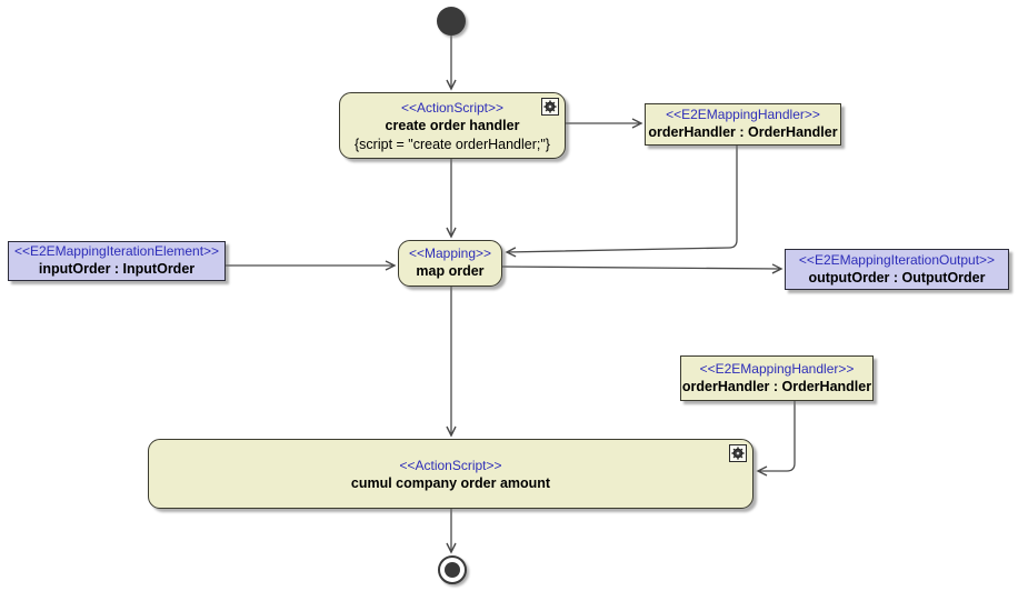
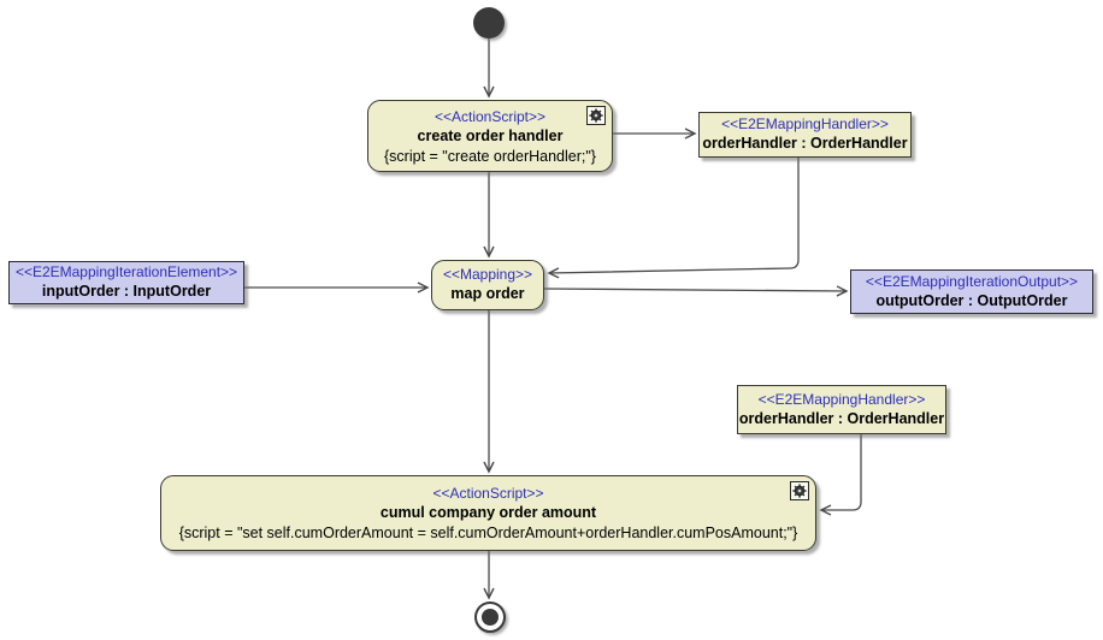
  <<ActionScript>>
  create order handler
  {script = "create orderHandler;"}
  <<E2EMappingHandler>>
  orderHandler : OrderHandler
  <<Mapping>>
  map order
  <<E2EMappingIterationElement>>
  inputOrder : InputOrder
  <<E2EMappingIterationOutput>>
  outputOrder : OutputOrder
  <<E2EMappingHandler>>
  orderHandler : OrderHandler
  <<ActionScript>>
  cumul company order amount
+ {script = "set self.cumOrderAmount = self.cumOrderAmount+orderHandler.cumPosAmount;"}
